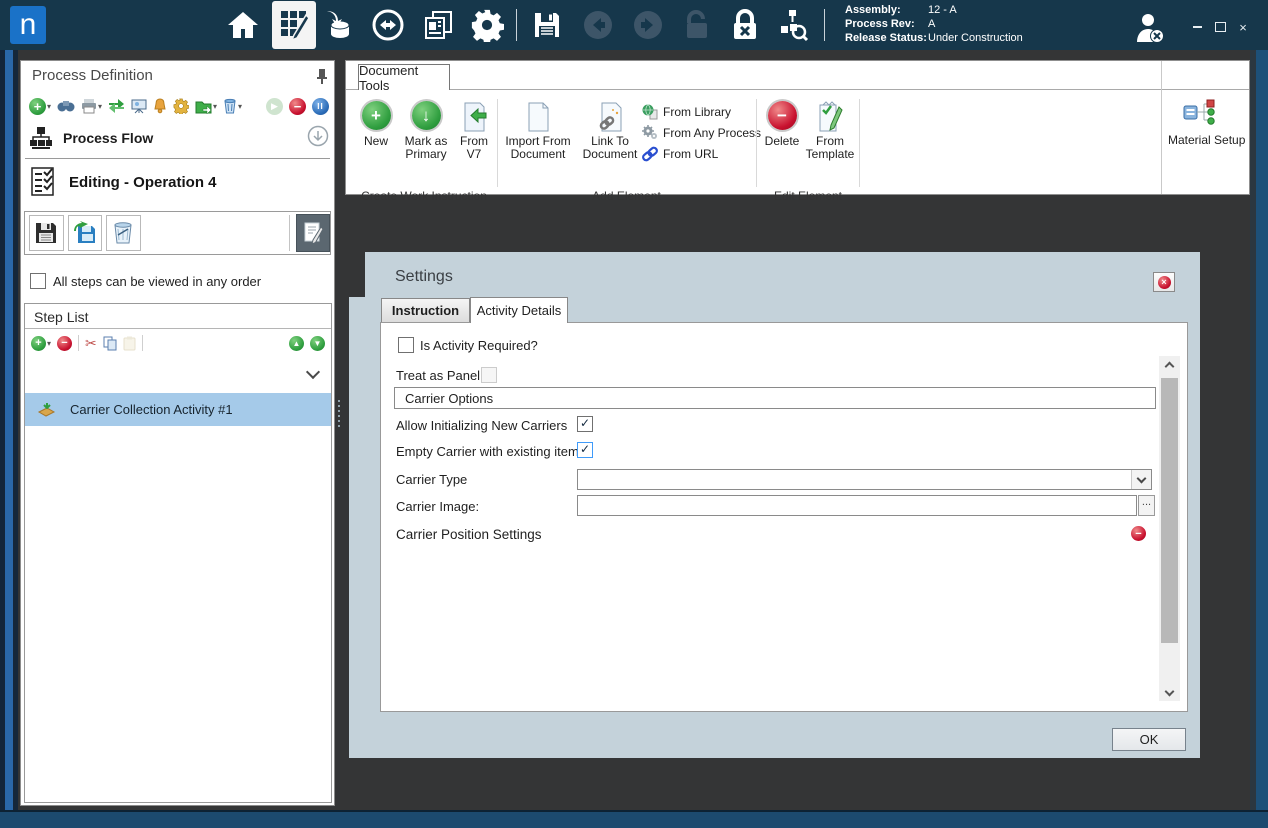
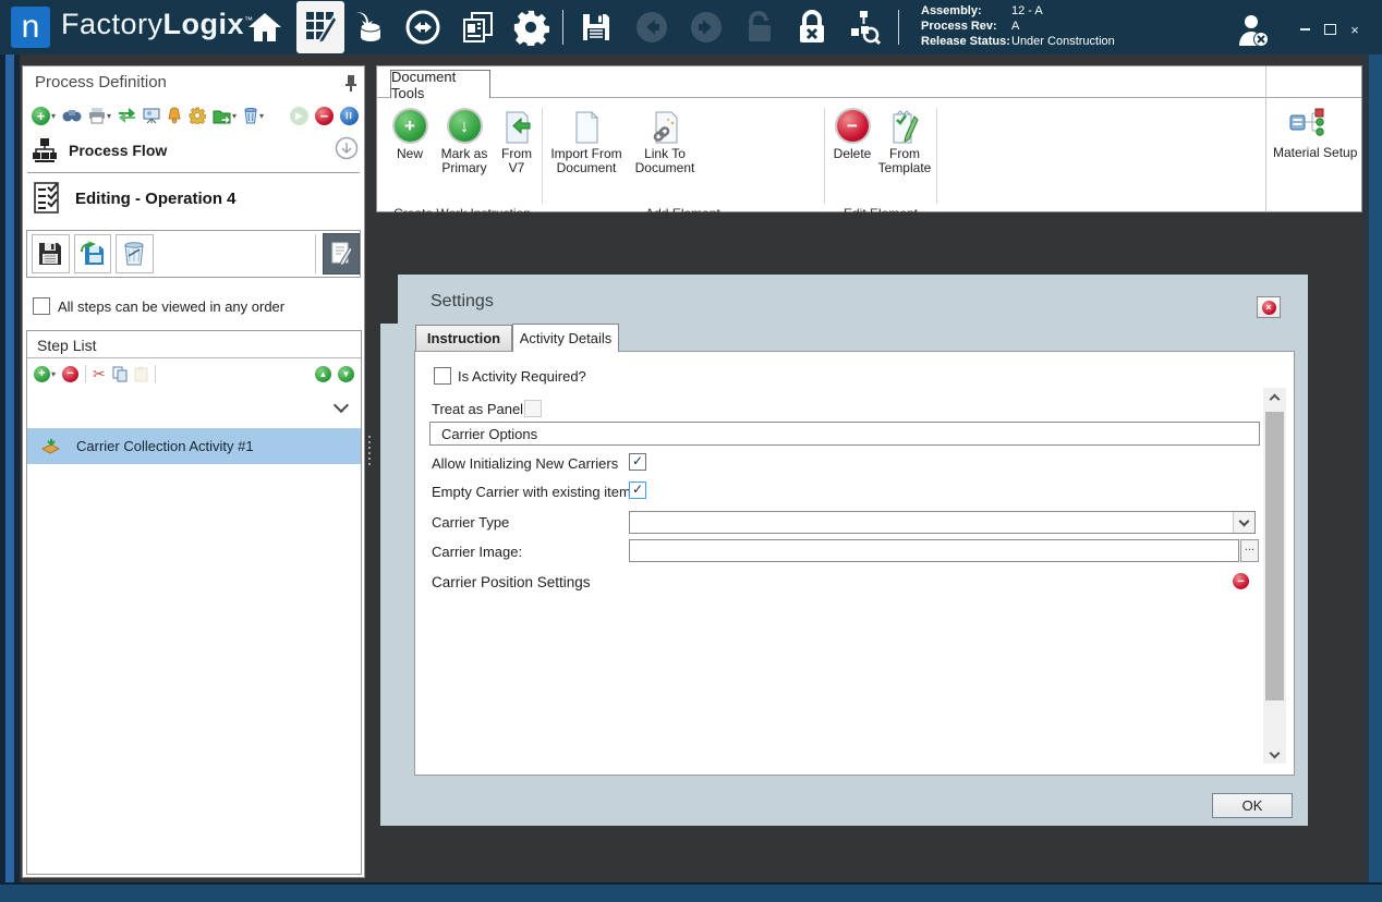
  n
+ FactoryLogix™
  Assembly:
  12 - A
  Process Rev:
  A
  Release Status:
  Under Construction
  ×
  Process Definition
  +
  ▾
  ▾
  ▾
  ▾
  ▶
  −
  II
  Process Flow
  Editing - Operation 4
  All steps can be viewed in any order
  Step List
  +
  ▾
  −
  ✂
  ▲
  ▼
  Carrier Collection Activity #1
  Document Tools
  +
  New
  ↓
  Mark as Primary
  From V7
  Create Work Instruction
  Import From Document
  Link To Document
- From Library
- From Any Process
- From URL
  Add Element
  −
  Delete
  From Template
  Edit Element
  Material Setup
  Settings
  ×
  Instruction
  Activity Details
  Is Activity Required?
  Treat as Panel
  Carrier Options
  Allow Initializing New Carriers
  Empty Carrier with existing item
  Carrier Type
  Carrier Image:
  ...
  Carrier Position Settings
  −
  OK
